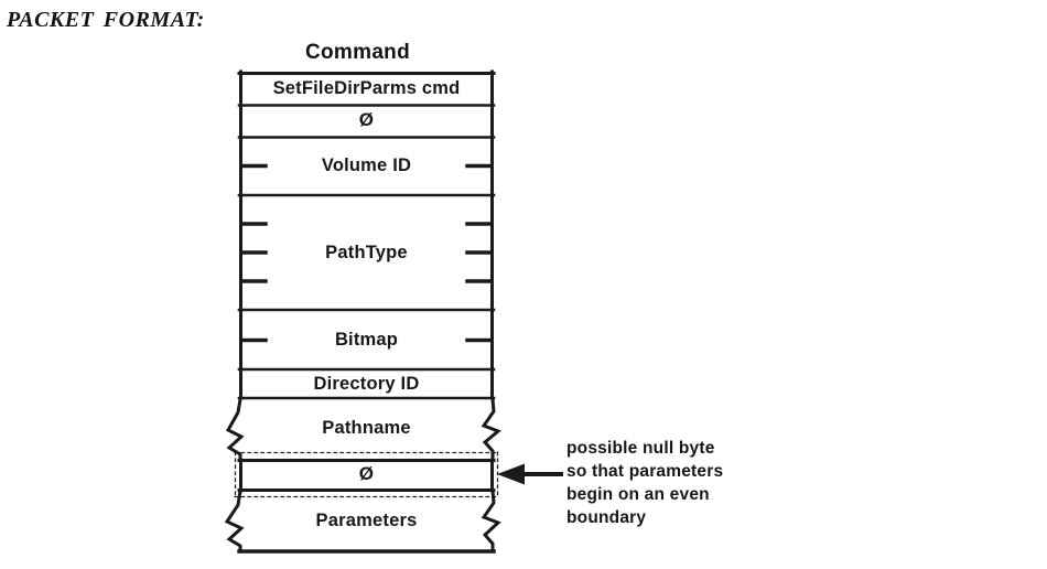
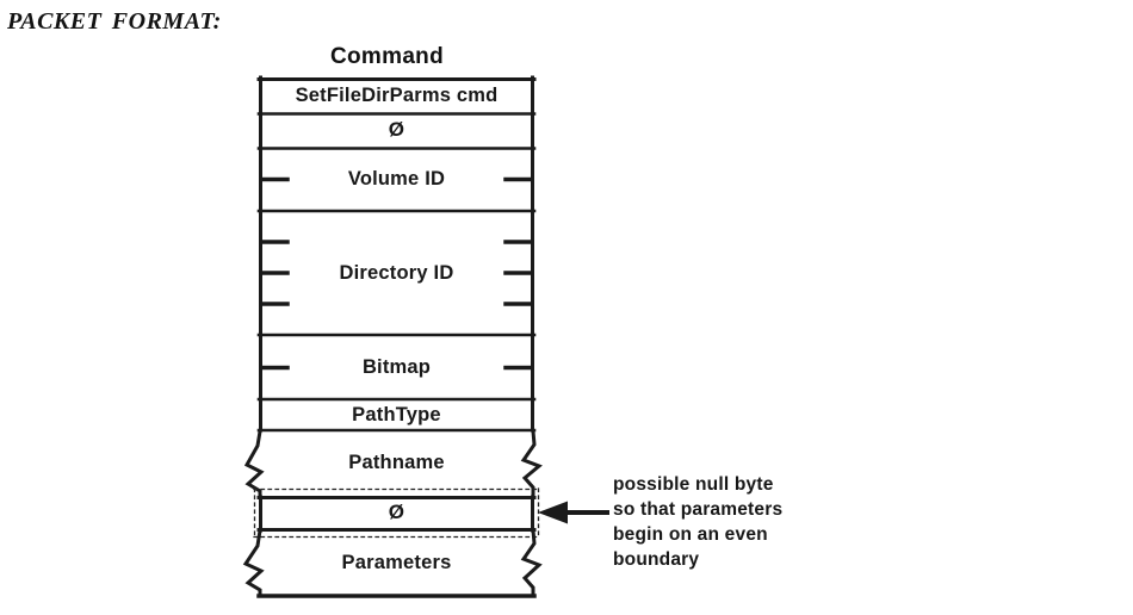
  PACKET FORMAT:
  Command
  SetFileDirParms cmd
  Ø
  Volume ID
- PathType
+ Directory ID
  Bitmap
- Directory ID
+ PathType
  Pathname
  Ø
  Parameters
  possible null byte
  so that parameters
  begin on an even
  boundary
